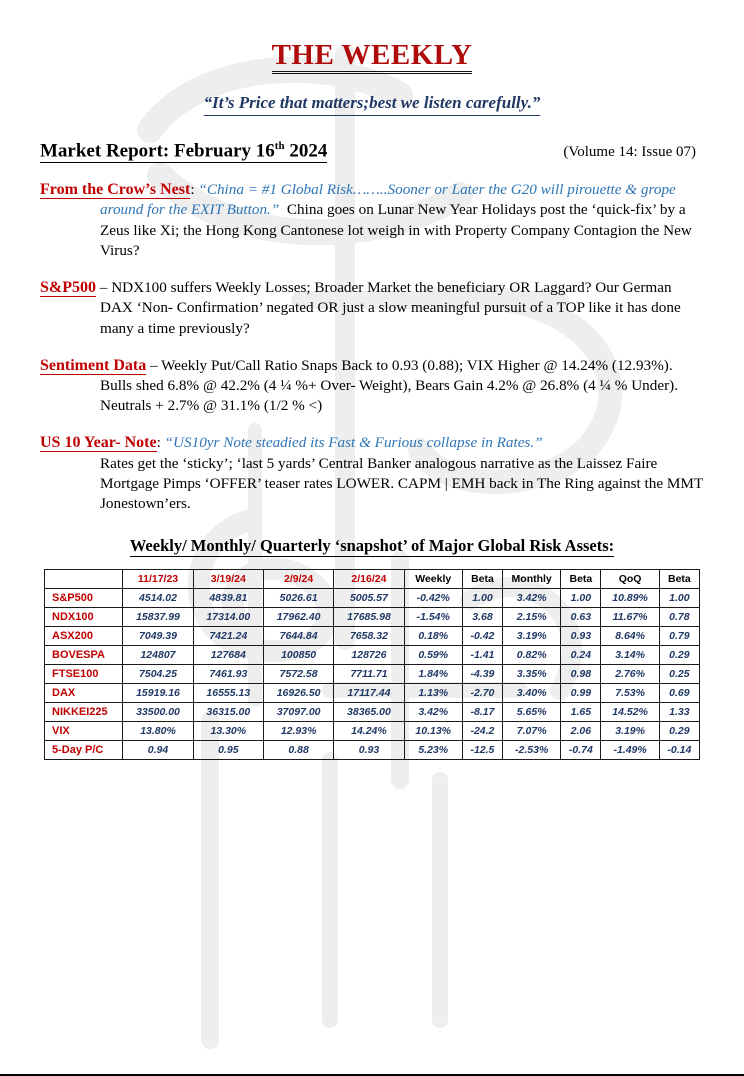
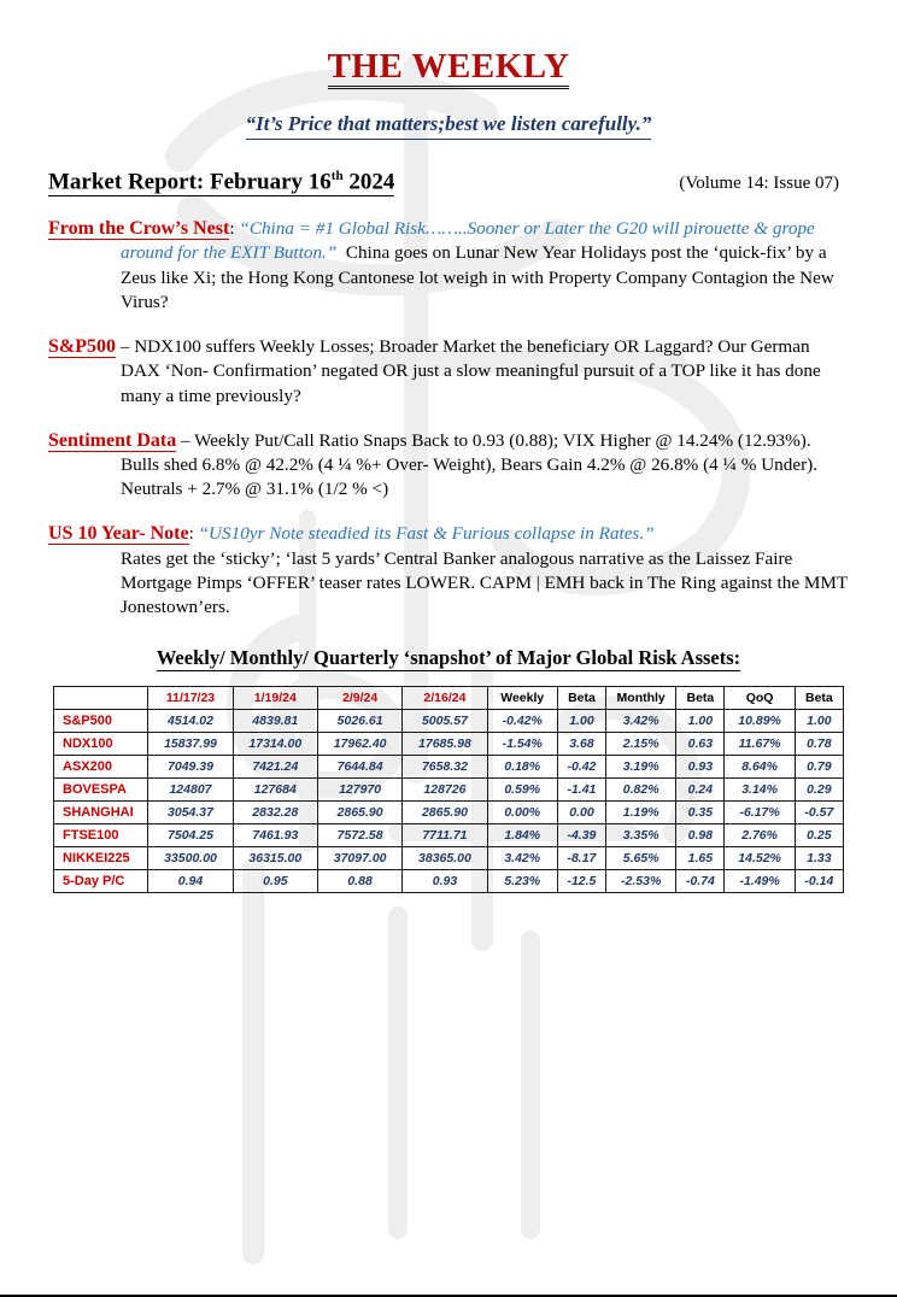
  THE WEEKLY
  “It’s Price that matters;best we listen carefully.”
  Market Report: February 16th 2024
  (Volume 14: Issue 07)
  From the Crow’s Nest: “China = #1 Global Risk……..Sooner or Later the G20 will pirouette & grope around for the EXIT Button.” China goes on Lunar New Year Holidays post the ‘quick-fix’ by a Zeus like Xi; the Hong Kong Cantonese lot weigh in with Property Company Contagion the New Virus?
  S&P500 – NDX100 suffers Weekly Losses; Broader Market the beneficiary OR Laggard? Our German DAX ‘Non- Confirmation’ negated OR just a slow meaningful pursuit of a TOP like it has done many a time previously?
  Sentiment Data – Weekly Put/Call Ratio Snaps Back to 0.93 (0.88); VIX Higher @ 14.24% (12.93%). Bulls shed 6.8% @ 42.2% (4 ¼ %+ Over- Weight), Bears Gain 4.2% @ 26.8% (4 ¼ % Under). Neutrals + 2.7% @ 31.1% (1/2 % <)
  US 10 Year- Note: “US10yr Note steadied its Fast & Furious collapse in Rates.”
  Rates get the ‘sticky’; ‘last 5 yards’ Central Banker analogous narrative as the Laissez Faire Mortgage Pimps ‘OFFER’ teaser rates LOWER. CAPM | EMH back in The Ring against the MMT Jonestown’ers.
  Weekly/ Monthly/ Quarterly ‘snapshot’ of Major Global Risk Assets:
- 	11/17/23	3/19/24	2/9/24	2/16/24	Weekly	Beta	Monthly	Beta	QoQ	Beta
+ 	11/17/23	1/19/24	2/9/24	2/16/24	Weekly	Beta	Monthly	Beta	QoQ	Beta
  S&P500	4514.02	4839.81	5026.61	5005.57	-0.42%	1.00	3.42%	1.00	10.89%	1.00
  NDX100	15837.99	17314.00	17962.40	17685.98	-1.54%	3.68	2.15%	0.63	11.67%	0.78
  ASX200	7049.39	7421.24	7644.84	7658.32	0.18%	-0.42	3.19%	0.93	8.64%	0.79
- BOVESPA	124807	127684	100850	128726	0.59%	-1.41	0.82%	0.24	3.14%	0.29
+ BOVESPA	124807	127684	127970	128726	0.59%	-1.41	0.82%	0.24	3.14%	0.29
+ SHANGHAI	3054.37	2832.28	2865.90	2865.90	0.00%	0.00	1.19%	0.35	-6.17%	-0.57
  FTSE100	7504.25	7461.93	7572.58	7711.71	1.84%	-4.39	3.35%	0.98	2.76%	0.25
- DAX	15919.16	16555.13	16926.50	17117.44	1.13%	-2.70	3.40%	0.99	7.53%	0.69
  NIKKEI225	33500.00	36315.00	37097.00	38365.00	3.42%	-8.17	5.65%	1.65	14.52%	1.33
- VIX	13.80%	13.30%	12.93%	14.24%	10.13%	-24.2	7.07%	2.06	3.19%	0.29
  5-Day P/C	0.94	0.95	0.88	0.93	5.23%	-12.5	-2.53%	-0.74	-1.49%	-0.14
